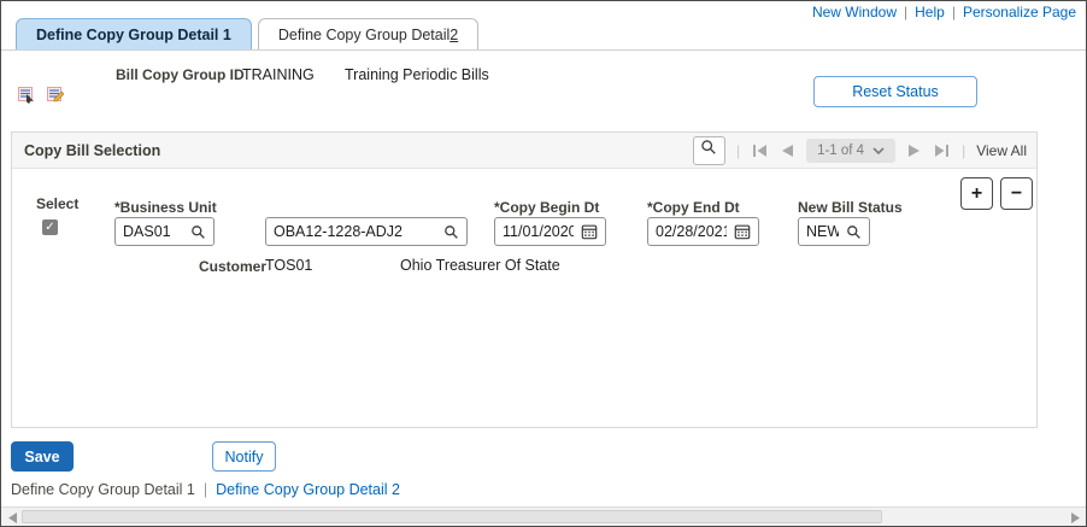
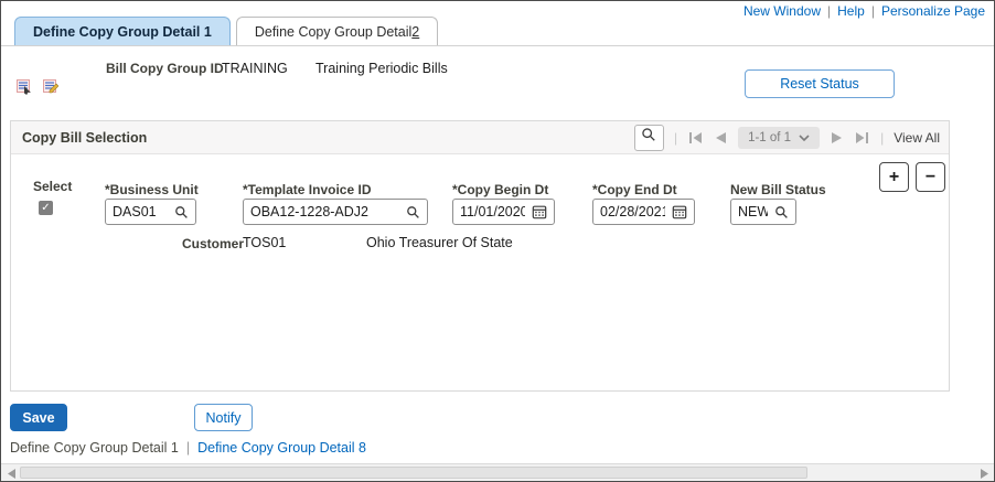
  New Window | Help | Personalize Page
  Define Copy Group Detail 1
  Define Copy Group Detail
  2
  Bill Copy Group ID
  TRAINING
  Training Periodic Bills
  Reset Status
  Copy Bill Selection
  |
- 1-1 of 4
+ 1-1 of 1
  |
  View All
  Select
  ✓
  *Business Unit
  DAS01
+ *Template Invoice ID
  OBA12-1228-ADJ2
  *Copy Begin Dt
  11/01/2020
  *Copy End Dt
  02/28/202
  New Bill Status
  NEW
  +
  −
  Customer
  TOS01
  Ohio Treasurer Of State
  Save
  Notify
- Define Copy Group Detail 1 | Define Copy Group Detail 2
+ Define Copy Group Detail 1 | Define Copy Group Detail 8
